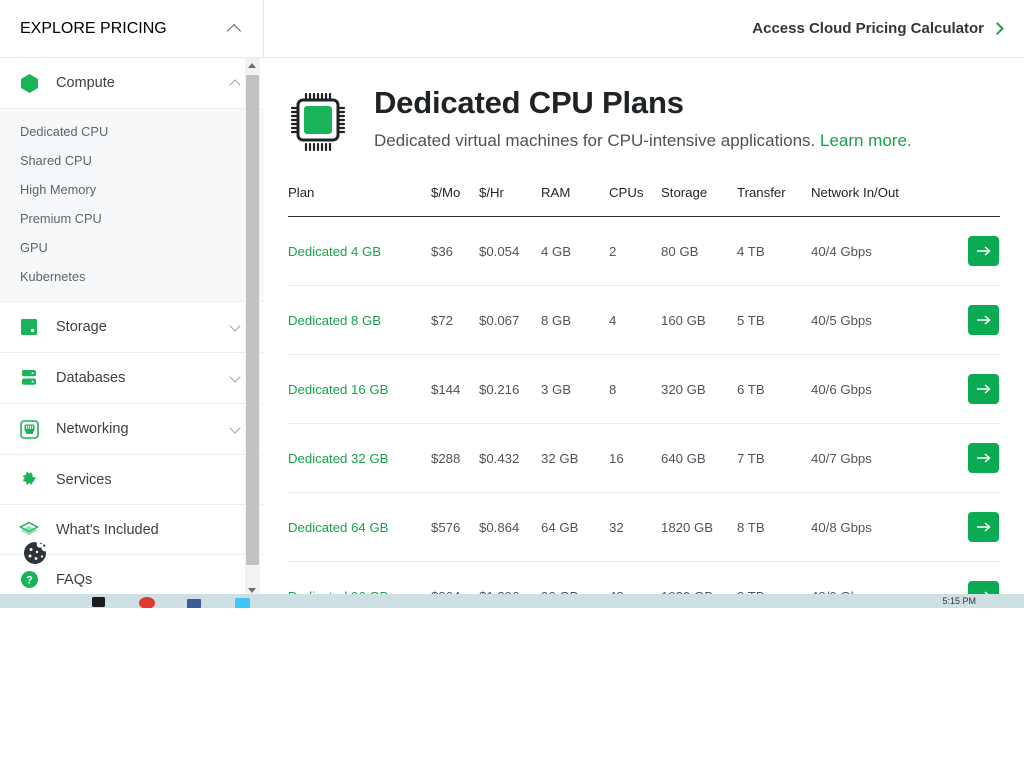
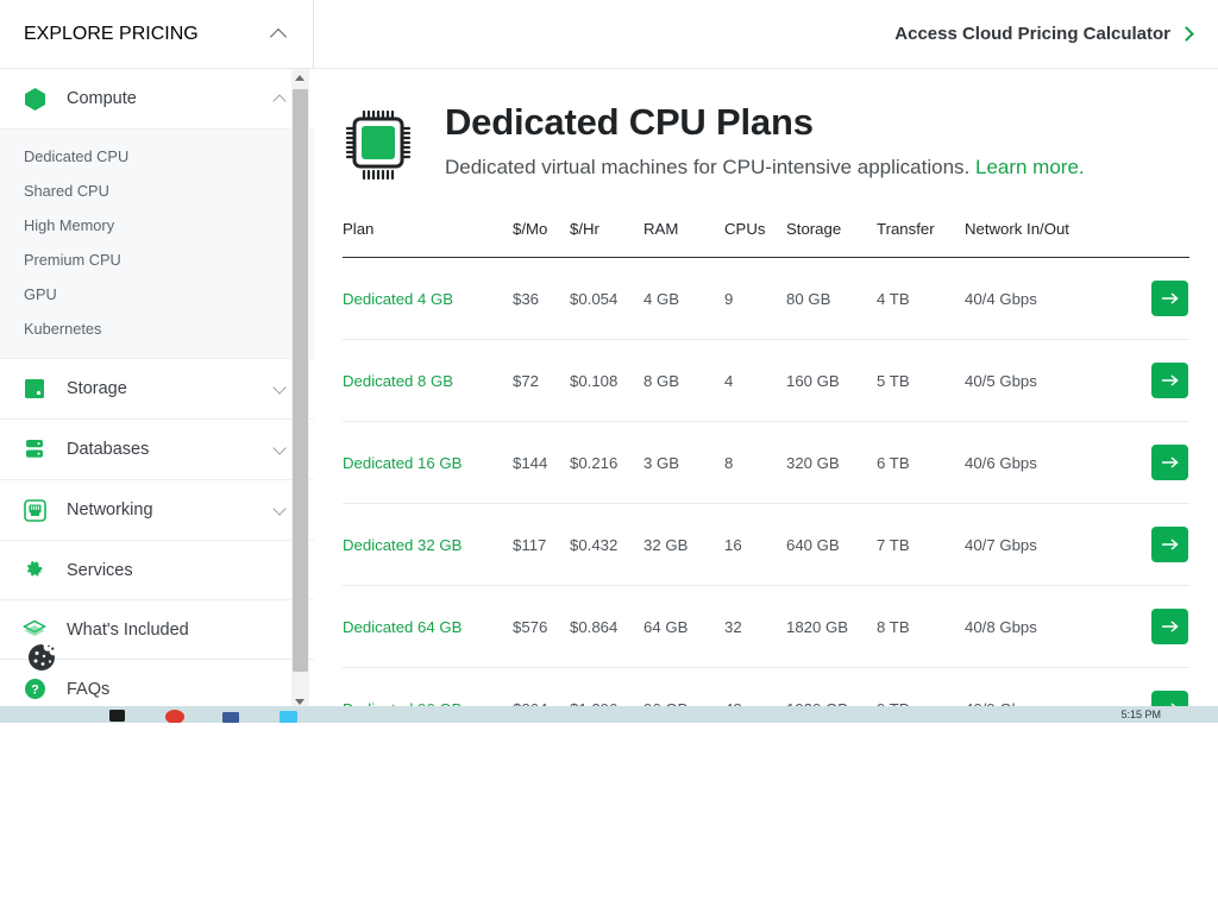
  EXPLORE PRICING
  Compute
  Dedicated CPU
  Shared CPU
  High Memory
  Premium CPU
  GPU
  Kubernetes
  Storage
  Databases
  Networking
  Services
  What's Included
  ?
  FAQs
  Access Cloud Pricing Calculator
  Dedicated CPU Plans
  Dedicated virtual machines for CPU-intensive applications. Learn more.
  Plan	$/Mo	$/Hr	RAM	CPUs	Storage	Transfer	Network In/Out
- Dedicated 4 GB	$36	$0.054	4 GB	2	80 GB	4 TB	40/4 Gbps
+ Dedicated 4 GB	$36	$0.054	4 GB	9	80 GB	4 TB	40/4 Gbps
- Dedicated 8 GB	$72	$0.067	8 GB	4	160 GB	5 TB	40/5 Gbps
+ Dedicated 8 GB	$72	$0.108	8 GB	4	160 GB	5 TB	40/5 Gbps
  Dedicated 16 GB	$144	$0.216	3 GB	8	320 GB	6 TB	40/6 Gbps
- Dedicated 32 GB	$288	$0.432	32 GB	16	640 GB	7 TB	40/7 Gbps
+ Dedicated 32 GB	$117	$0.432	32 GB	16	640 GB	7 TB	40/7 Gbps
  Dedicated 64 GB	$576	$0.864	64 GB	32	1820 GB	8 TB	40/8 Gbps
  5:15 PM
